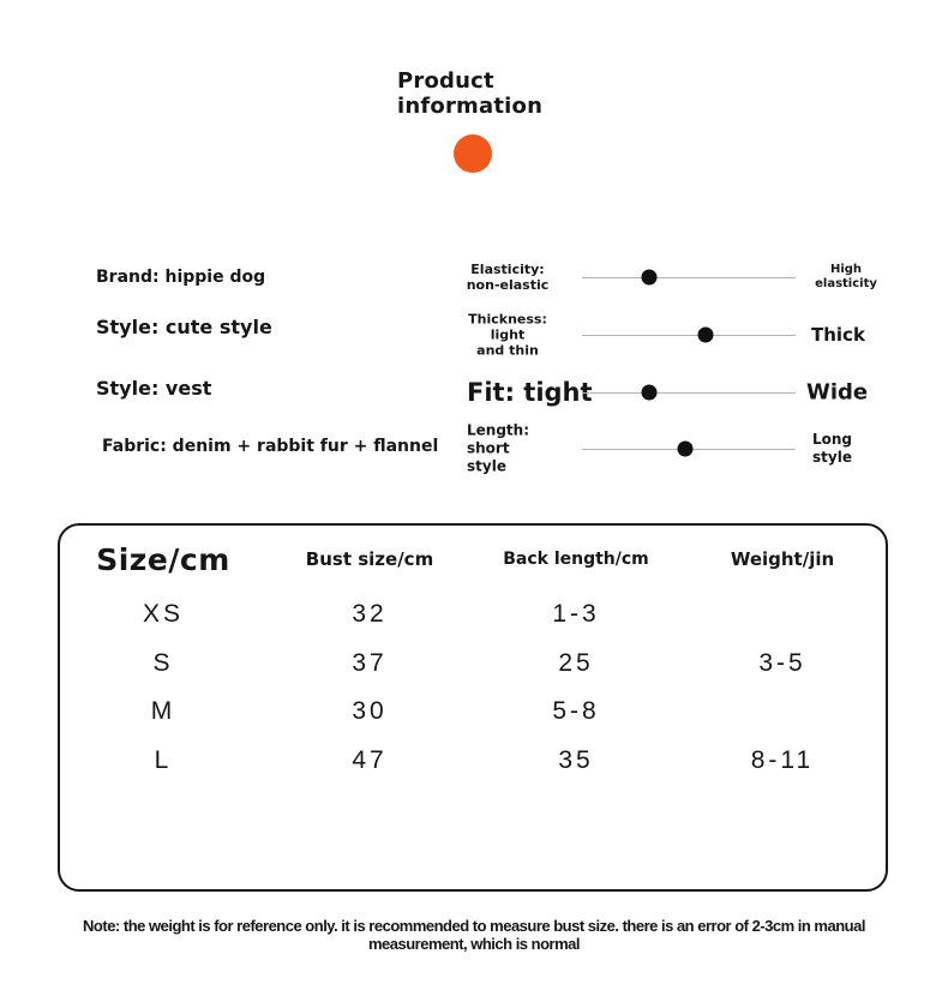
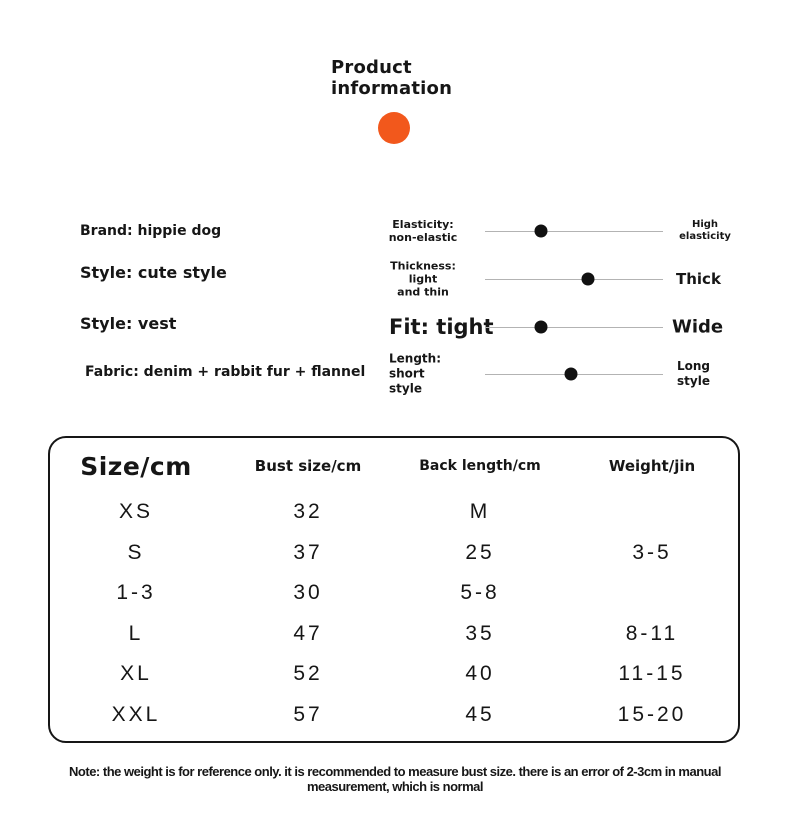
  Product
  information
  Brand: hippie dog
  Style: cute style
  Style: vest
  Fabric: denim + rabbit fur + flannel
  Elasticity:
  non-elastic
  High
  elasticity
  Thickness: light
  and thin
  Thick
  Fit: tigh
  Wide
  Length: short
  style
  Long
  style
  Size/cm
  Bust size/cm
  Back length/cm
  Weight/jin
  XS
  32
- 1-3
+ M
  S
  37
  25
  3-5
- M
+ 1-3
  30
  5-8
  L
  47
  35
  8-11
+ XL
+ 52
+ 40
+ 11-15
+ XXL
+ 57
+ 45
+ 15-20
  Note: the weight is for reference only. it is recommended to measure bust size. there is an error of 2-3cm in manual
  measurement, which is normal
